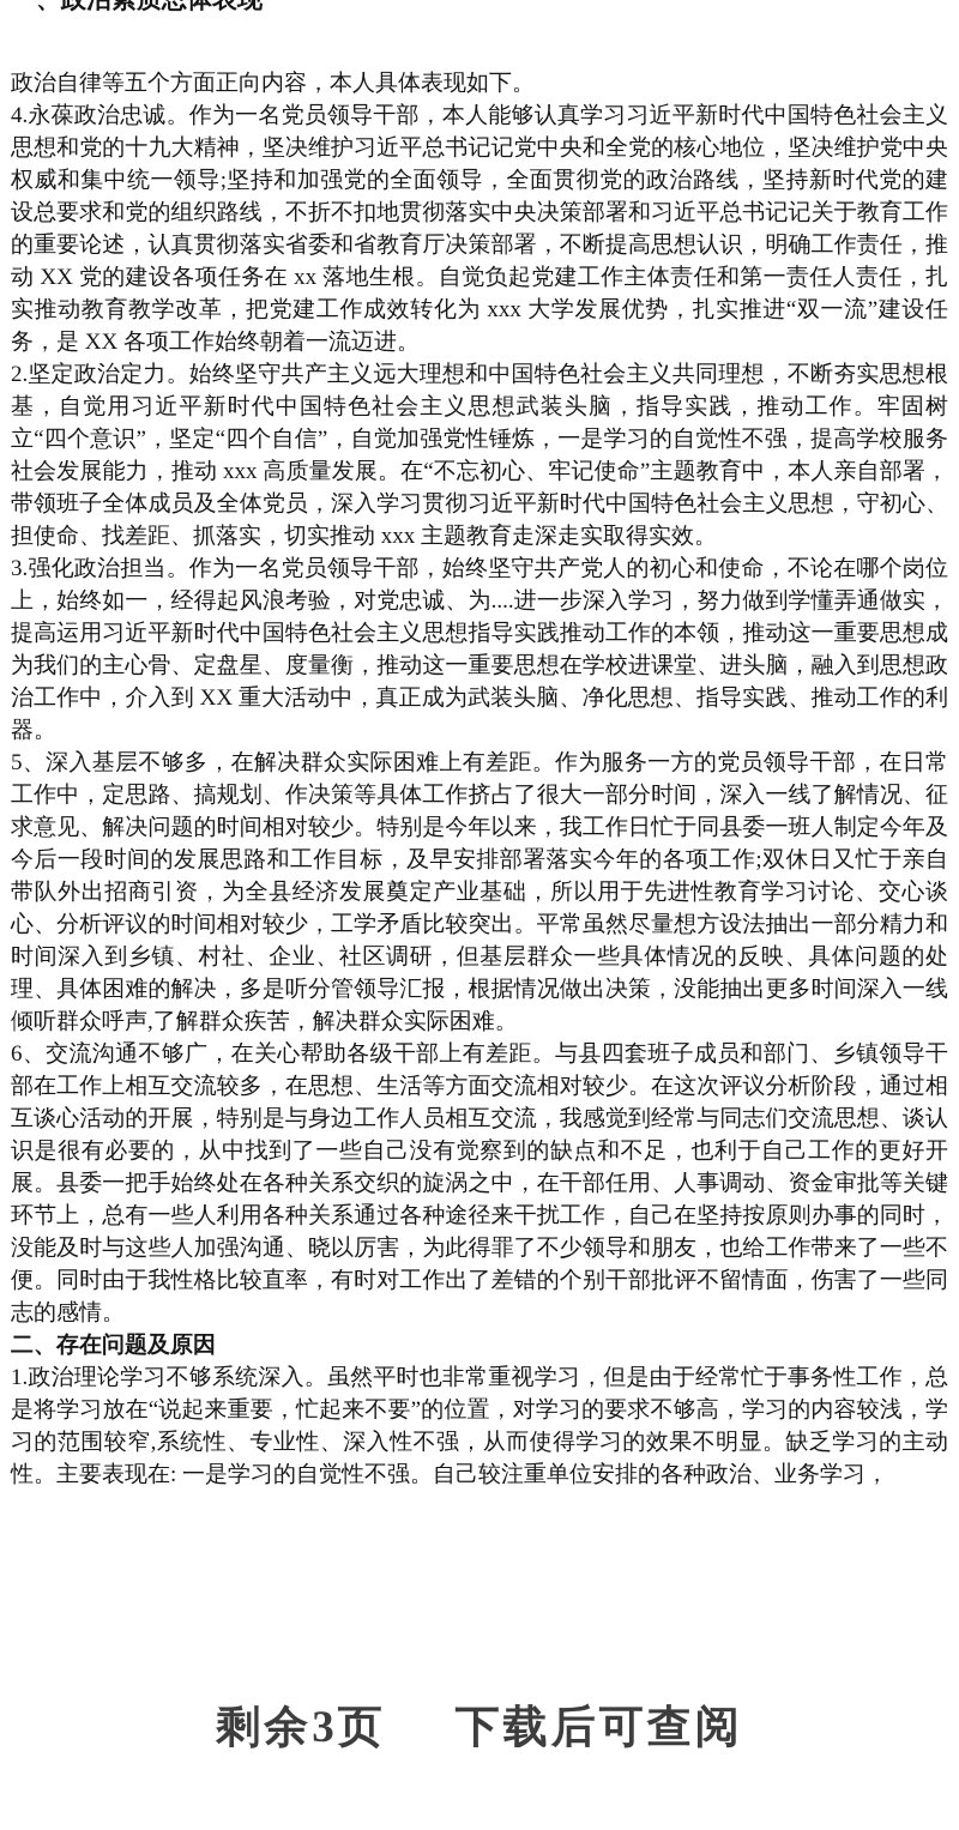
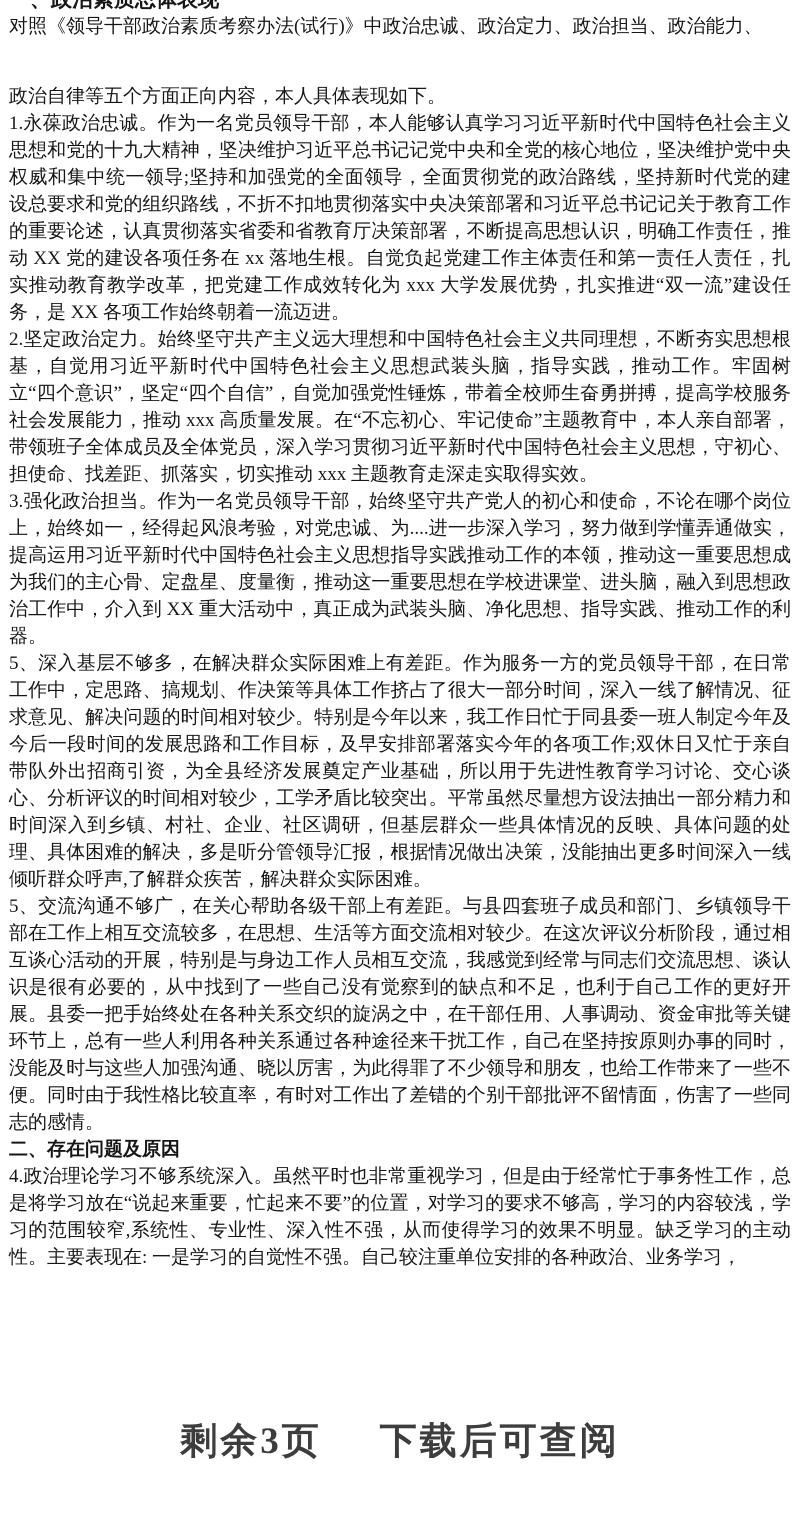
+ 对照《领导干部政治素质考察办法(试行)》中政治忠诚、政治定力、政治担当、政治能力、
  政治自律等五个方面正向内容，本人具体表现如下。
- 4.永葆政治忠诚。作为一名党员领导干部，本人能够认真学习习近平新时代中国特色社会主义思想和党的十九大精神，坚决维护习近平总书记记党中央和全党的核心地位，坚决维护党中央权威和集中统一领导;坚持和加强党的全面领导，全面贯彻党的政治路线，坚持新时代党的建设总要求和党的组织路线，不折不扣地贯彻落实中央决策部署和习近平总书记记关于教育工作的重要论述，认真贯彻落实省委和省教育厅决策部署，不断提高思想认识，明确工作责任，推动 XX 党的建设各项任务在 xx 落地生根。自觉负起党建工作主体责任和第一责任人责任，扎实推动教育教学改革，把党建工作成效转化为 xxx 大学发展优势，扎实推进“双一流”建设任务，是 XX 各项工作始终朝着一流迈进。
+ 1.永葆政治忠诚。作为一名党员领导干部，本人能够认真学习习近平新时代中国特色社会主义思想和党的十九大精神，坚决维护习近平总书记记党中央和全党的核心地位，坚决维护党中央权威和集中统一领导;坚持和加强党的全面领导，全面贯彻党的政治路线，坚持新时代党的建设总要求和党的组织路线，不折不扣地贯彻落实中央决策部署和习近平总书记记关于教育工作的重要论述，认真贯彻落实省委和省教育厅决策部署，不断提高思想认识，明确工作责任，推动 XX 党的建设各项任务在 xx 落地生根。自觉负起党建工作主体责任和第一责任人责任，扎实推动教育教学改革，把党建工作成效转化为 xxx 大学发展优势，扎实推进“双一流”建设任务，是 XX 各项工作始终朝着一流迈进。
- 2.坚定政治定力。始终坚守共产主义远大理想和中国特色社会主义共同理想，不断夯实思想根基，自觉用习近平新时代中国特色社会主义思想武装头脑，指导实践，推动工作。牢固树立“四个意识”，坚定“四个自信”，自觉加强党性锤炼，一是学习的自觉性不强，提高学校服务社会发展能力，推动 xxx 高质量发展。在“不忘初心、牢记使命”主题教育中，本人亲自部署，带领班子全体成员及全体党员，深入学习贯彻习近平新时代中国特色社会主义思想，守初心、担使命、找差距、抓落实，切实推动 xxx 主题教育走深走实取得实效。
+ 2.坚定政治定力。始终坚守共产主义远大理想和中国特色社会主义共同理想，不断夯实思想根基，自觉用习近平新时代中国特色社会主义思想武装头脑，指导实践，推动工作。牢固树立“四个意识”，坚定“四个自信”，自觉加强党性锤炼，带着全校师生奋勇拼搏，提高学校服务社会发展能力，推动 xxx 高质量发展。在“不忘初心、牢记使命”主题教育中，本人亲自部署，带领班子全体成员及全体党员，深入学习贯彻习近平新时代中国特色社会主义思想，守初心、担使命、找差距、抓落实，切实推动 xxx 主题教育走深走实取得实效。
  3.强化政治担当。作为一名党员领导干部，始终坚守共产党人的初心和使命，不论在哪个岗位上，始终如一，经得起风浪考验，对党忠诚、为....进一步深入学习，努力做到学懂弄通做实，提高运用习近平新时代中国特色社会主义思想指导实践推动工作的本领，推动这一重要思想成为我们的主心骨、定盘星、度量衡，推动这一重要思想在学校进课堂、进头脑，融入到思想政治工作中，介入到 XX 重大活动中，真正成为武装头脑、净化思想、指导实践、推动工作的利器。
  5、深入基层不够多，在解决群众实际困难上有差距。作为服务一方的党员领导干部，在日常工作中，定思路、搞规划、作决策等具体工作挤占了很大一部分时间，深入一线了解情况、征求意见、解决问题的时间相对较少。特别是今年以来，我工作日忙于同县委一班人制定今年及今后一段时间的发展思路和工作目标，及早安排部署落实今年的各项工作;双休日又忙于亲自带队外出招商引资，为全县经济发展奠定产业基础，所以用于先进性教育学习讨论、交心谈心、分析评议的时间相对较少，工学矛盾比较突出。平常虽然尽量想方设法抽出一部分精力和时间深入到乡镇、村社、企业、社区调研，但基层群众一些具体情况的反映、具体问题的处理、具体困难的解决，多是听分管领导汇报，根据情况做出决策，没能抽出更多时间深入一线倾听群众呼声,了解群众疾苦，解决群众实际困难。
- 6、交流沟通不够广，在关心帮助各级干部上有差距。与县四套班子成员和部门、乡镇领导干部在工作上相互交流较多，在思想、生活等方面交流相对较少。在这次评议分析阶段，通过相互谈心活动的开展，特别是与身边工作人员相互交流，我感觉到经常与同志们交流思想、谈认识是很有必要的，从中找到了一些自己没有觉察到的缺点和不足，也利于自己工作的更好开展。县委一把手始终处在各种关系交织的旋涡之中，在干部任用、人事调动、资金审批等关键环节上，总有一些人利用各种关系通过各种途径来干扰工作，自己在坚持按原则办事的同时，没能及时与这些人加强沟通、晓以厉害，为此得罪了不少领导和朋友，也给工作带来了一些不便。同时由于我性格比较直率，有时对工作出了差错的个别干部批评不留情面，伤害了一些同志的感情。
+ 5、交流沟通不够广，在关心帮助各级干部上有差距。与县四套班子成员和部门、乡镇领导干部在工作上相互交流较多，在思想、生活等方面交流相对较少。在这次评议分析阶段，通过相互谈心活动的开展，特别是与身边工作人员相互交流，我感觉到经常与同志们交流思想、谈认识是很有必要的，从中找到了一些自己没有觉察到的缺点和不足，也利于自己工作的更好开展。县委一把手始终处在各种关系交织的旋涡之中，在干部任用、人事调动、资金审批等关键环节上，总有一些人利用各种关系通过各种途径来干扰工作，自己在坚持按原则办事的同时，没能及时与这些人加强沟通、晓以厉害，为此得罪了不少领导和朋友，也给工作带来了一些不便。同时由于我性格比较直率，有时对工作出了差错的个别干部批评不留情面，伤害了一些同志的感情。
  二、存在问题及原因
- 1.政治理论学习不够系统深入。虽然平时也非常重视学习，但是由于经常忙于事务性工作，总是将学习放在“说起来重要，忙起来不要”的位置，对学习的要求不够高，学习的内容较浅，学习的范围较窄,系统性、专业性、深入性不强，从而使得学习的效果不明显。缺乏学习的主动性。主要表现在: 一是学习的自觉性不强。自己较注重单位安排的各种政治、业务学习，
+ 4.政治理论学习不够系统深入。虽然平时也非常重视学习，但是由于经常忙于事务性工作，总是将学习放在“说起来重要，忙起来不要”的位置，对学习的要求不够高，学习的内容较浅，学习的范围较窄,系统性、专业性、深入性不强，从而使得学习的效果不明显。缺乏学习的主动性。主要表现在: 一是学习的自觉性不强。自己较注重单位安排的各种政治、业务学习，
  剩余3页 下载后可查阅
